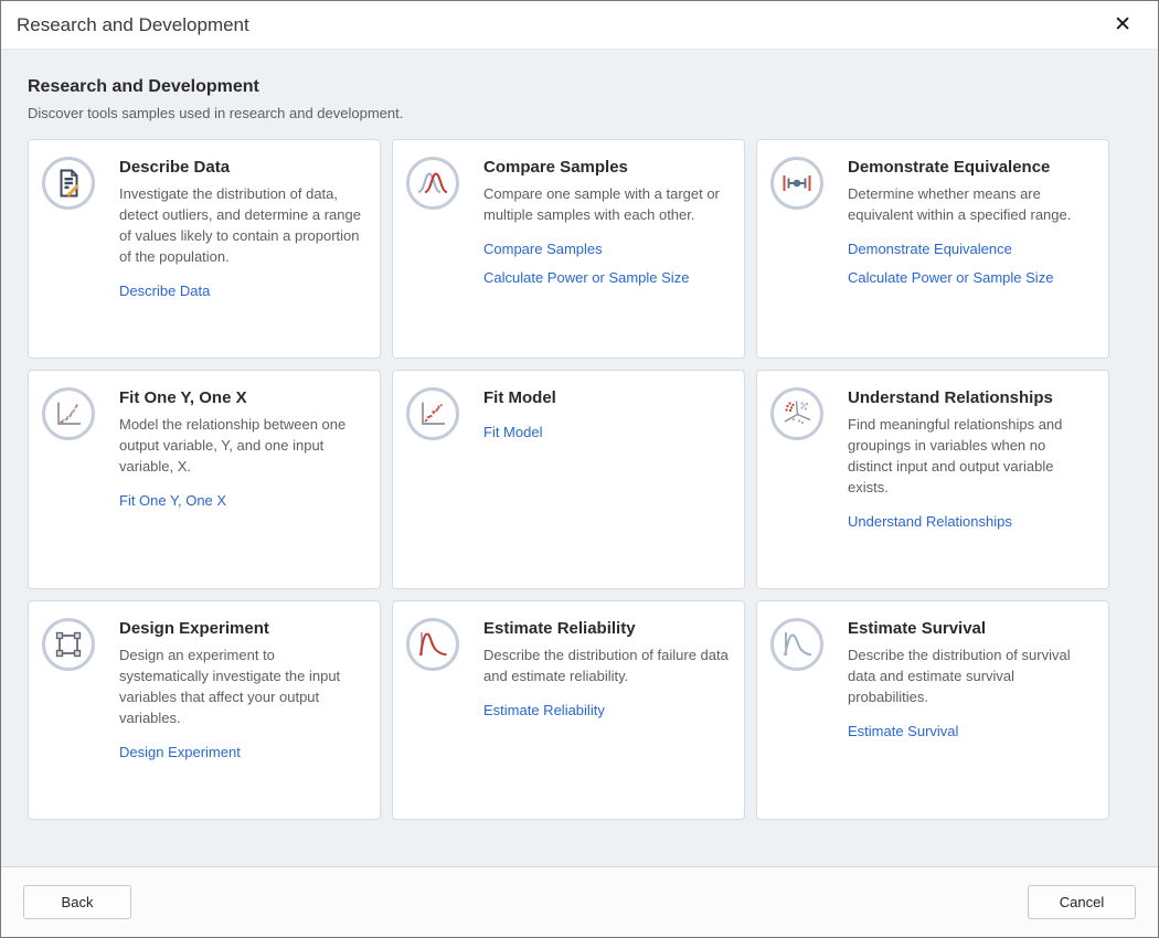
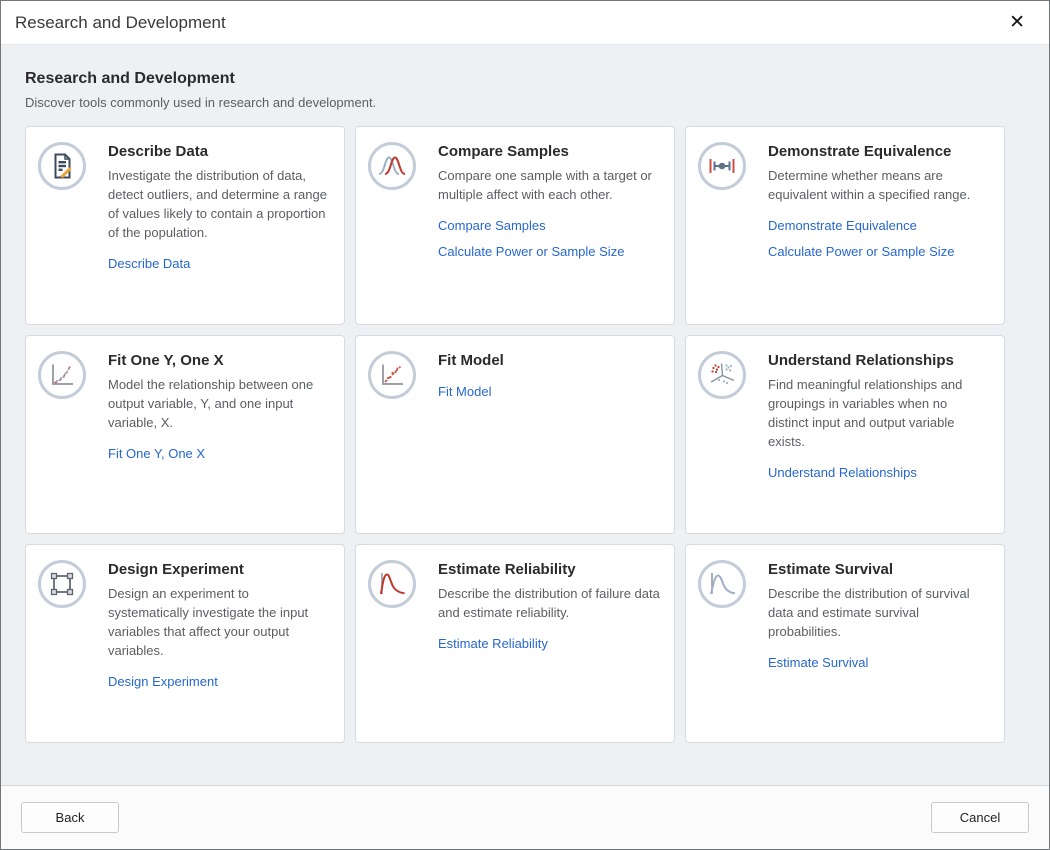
  Research and Development
  ✕
  Research and Development
- Discover tools samples used in research and development.
+ Discover tools commonly used in research and development.
  Describe Data
  Investigate the distribution of data, detect outliers, and determine a range of values likely to contain a proportion of the population.
  Describe Data
  Compare Samples
- Compare one sample with a target or multiple samples with each other.
+ Compare one sample with a target or multiple affect with each other.
  Compare Samples
  Calculate Power or Sample Size
  Demonstrate Equivalence
  Determine whether means are equivalent within a specified range.
  Demonstrate Equivalence
  Calculate Power or Sample Size
  Fit One Y, One X
  Model the relationship between one output variable, Y, and one input variable, X.
  Fit One Y, One X
  Fit Model
  Fit Model
  Understand Relationships
  Find meaningful relationships and groupings in variables when no distinct input and output variable exists.
  Understand Relationships
  Design Experiment
  Design an experiment to systematically investigate the input variables that affect your output variables.
  Design Experiment
  Estimate Reliability
  Describe the distribution of failure data and estimate reliability.
  Estimate Reliability
  Estimate Survival
  Describe the distribution of survival data and estimate survival probabilities.
  Estimate Survival
  Back
  Cancel
